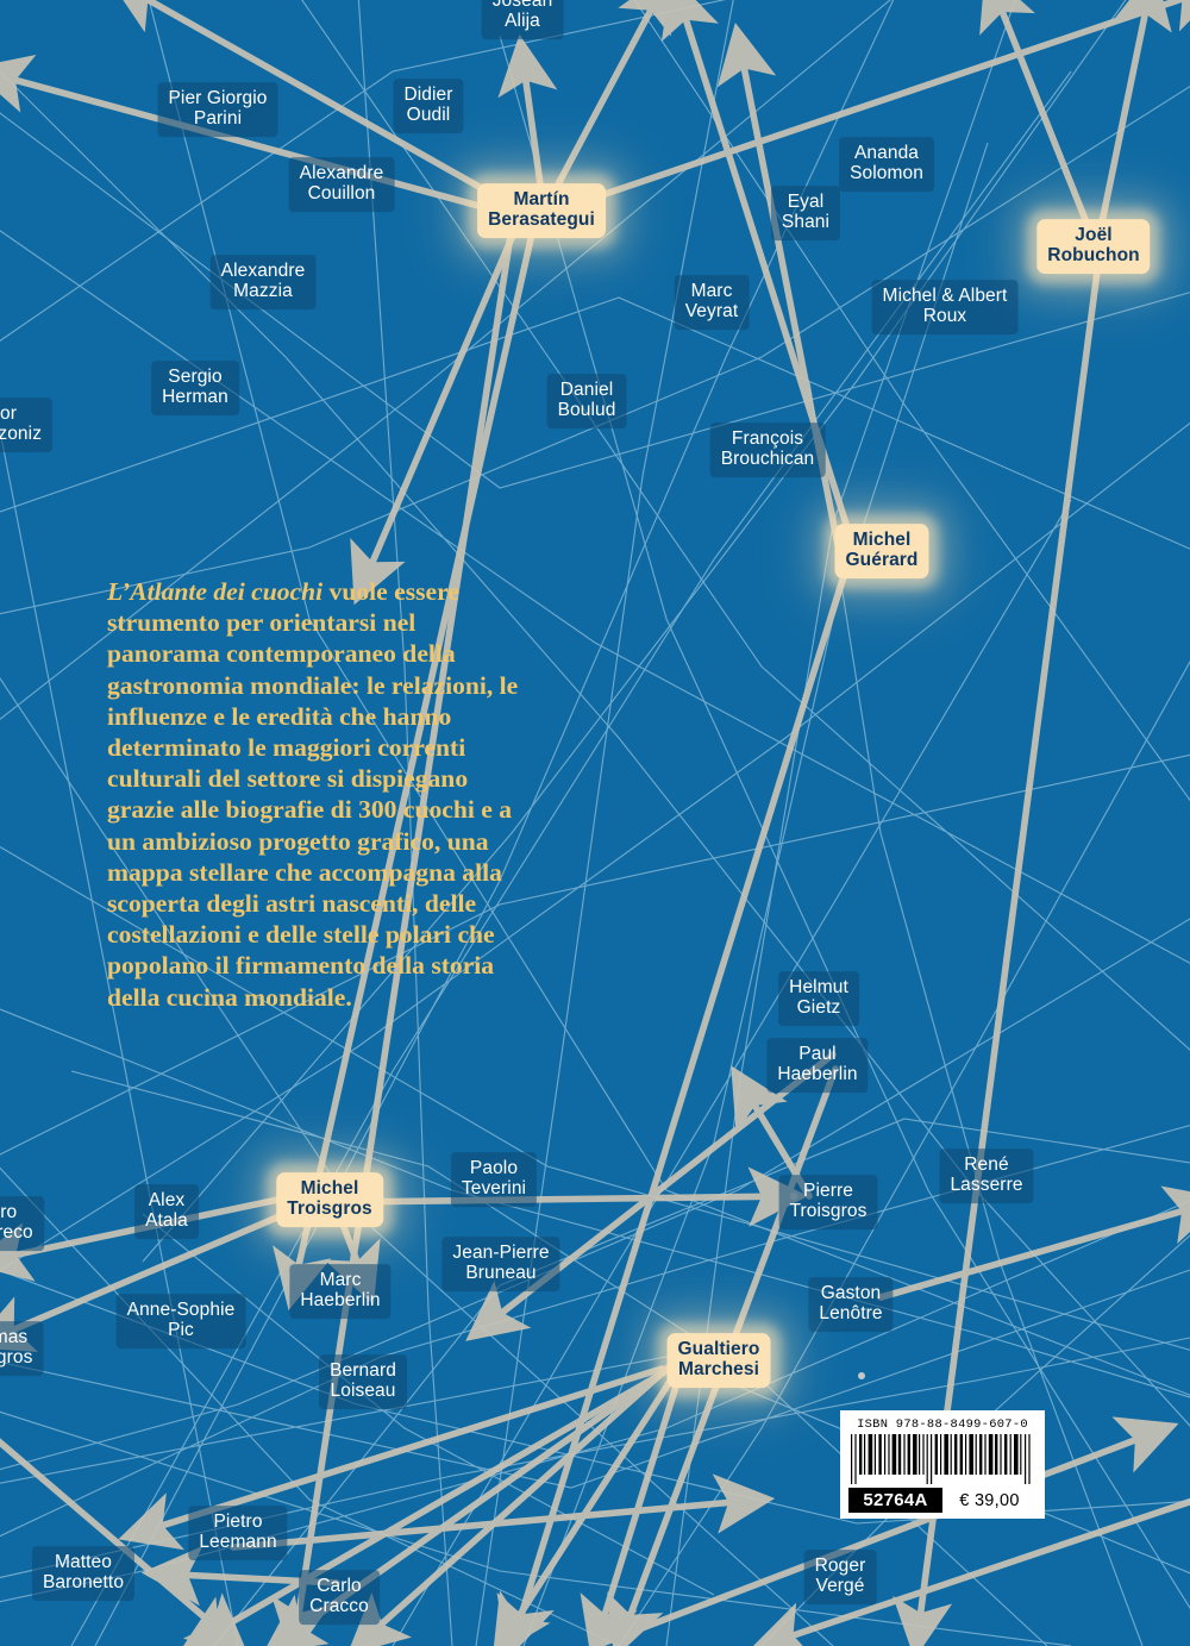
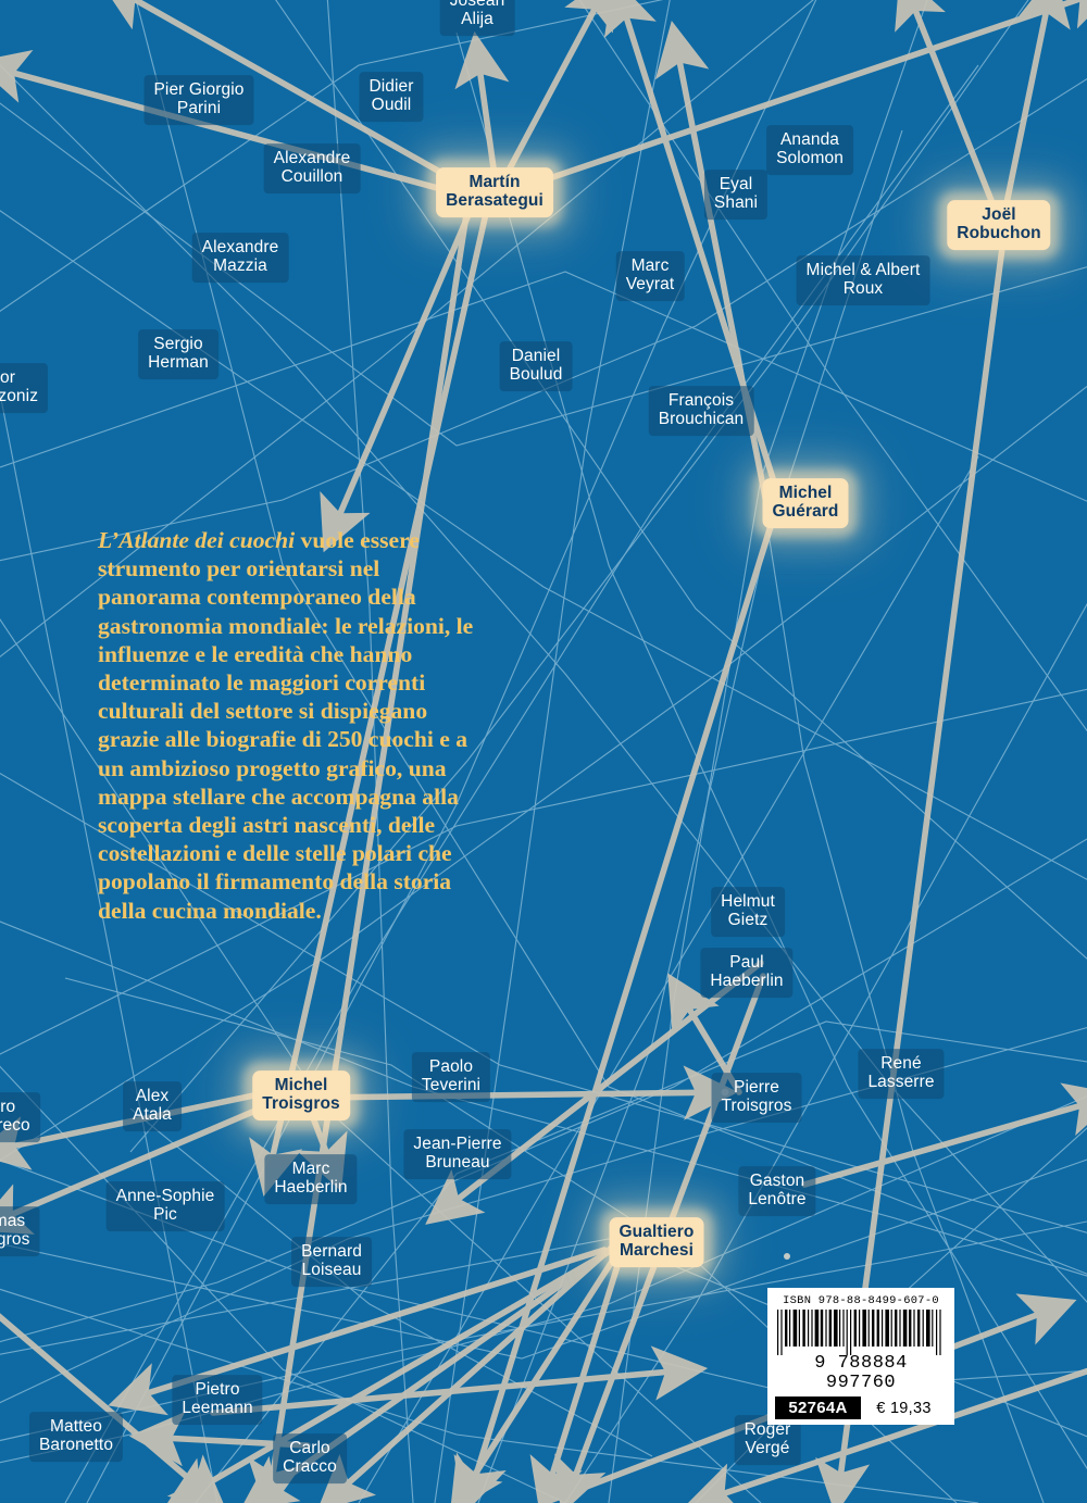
- L’Atlante dei cuochi vuole essere strumento per orientarsi nel panorama contemporaneo della gastronomia mondiale: le relazioni, le influenze e le eredità che hanno determinato le maggiori correnti culturali del settore si dispiegano grazie alle biografie di 300 cuochi e a un ambizioso progetto grafico, una mappa stellare che accompagna alla scoperta degli astri nascenti, delle costellazioni e delle stelle polari che popolano il firmamento della storia della cucina mondiale.
+ L’Atlante dei cuochi vuole essere strumento per orientarsi nel panorama contemporaneo della gastronomia mondiale: le relazioni, le influenze e le eredità che hanno determinato le maggiori correnti culturali del settore si dispiegano grazie alle biografie di 250 cuochi e a un ambizioso progetto grafico, una mappa stellare che accompagna alla scoperta degli astri nascenti, delle costellazioni e delle stelle polari che popolano il firmamento della storia della cucina mondiale.
  Josean
  Alija
  Pier Giorgio
  Parini
  Didier
  Oudil
  Ananda
  Solomon
  Alexandre
  Couillon
  Martín
  Berasategui
  Eyal
  Shani
  Joël
  Robuchon
  Alexandre
  Mazzia
  Marc
  Veyrat
  Michel & Albert
  Roux
  Sergio
  Herman
  Daniel
  Boulud
  François
  Brouchican
  Michel
  Guérard
  Helmut
  Gietz
  Paul
  Haeberlin
  René
  Lasserre
  Paolo
  Teverini
  Michel
  Troisgros
  Alex
  Atala
  Pierre
  Troisgros
  Jean-Pierre
  Bruneau
  Marc
  Haeberlin
  Gaston
  Lenôtre
  Anne-Sophie
  Pic
  Gualtiero
  Marchesi
  Bernard
  Loiseau
  Pietro
  Leemann
  Matteo
  Baronetto
  Roger
  Vergé
  Carlo
  Cracco
  ISBN 978-88-8499-607-0
+ 9 788884 997760
  52764A
- € 39,00
+ € 19,33
